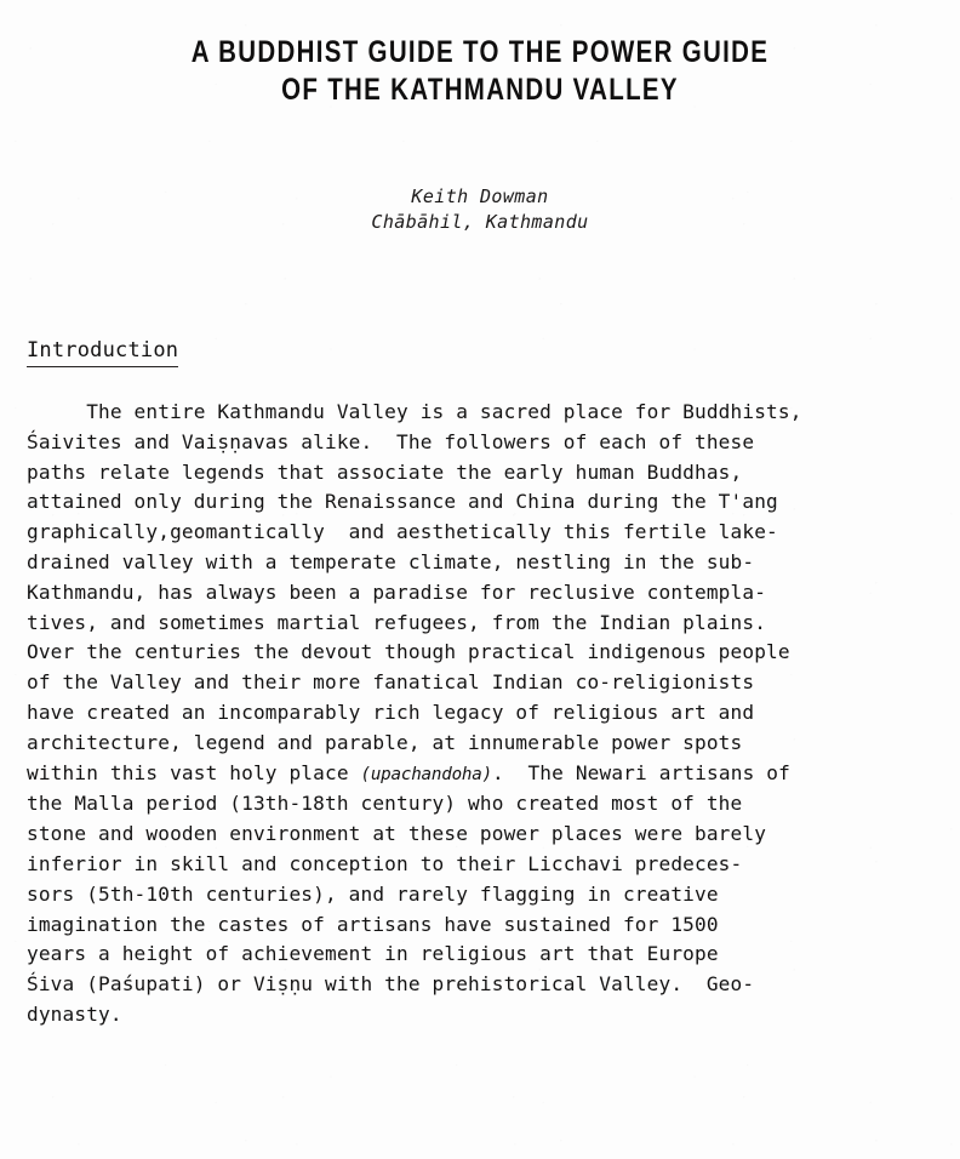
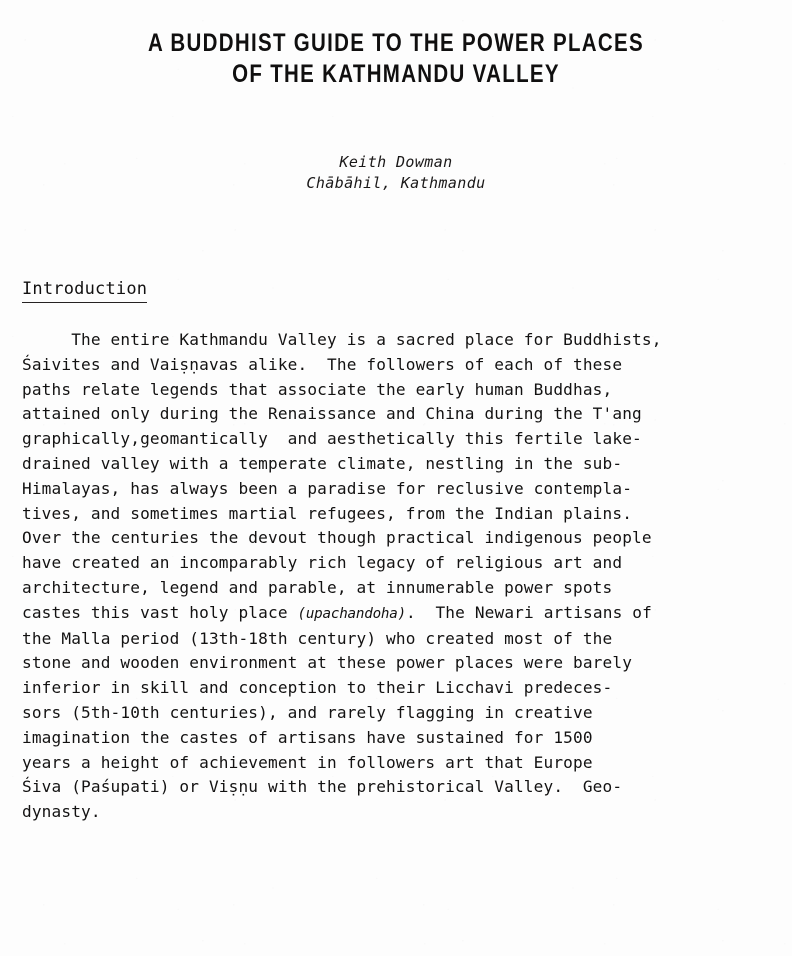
- A BUDDHIST GUIDE TO THE POWER GUIDE
+ A BUDDHIST GUIDE TO THE POWER PLACES
  OF THE KATHMANDU VALLEY
  Keith Dowman
  Chābāhil, Kathmandu
  Introduction
  The entire Kathmandu Valley is a sacred place for Buddhists,
  Śaivites and Vaiṣṇavas alike. The followers of each of these
  paths relate legends that associate the early human Buddhas,
  attained only during the Renaissance and China during the T'ang
  graphically,geomantically and aesthetically this fertile lake-
  drained valley with a temperate climate, nestling in the sub-
- Kathmandu, has always been a paradise for reclusive contempla-
+ Himalayas, has always been a paradise for reclusive contempla-
  tives, and sometimes martial refugees, from the Indian plains.
  Over the centuries the devout though practical indigenous people
- of the Valley and their more fanatical Indian co-religionists
  have created an incomparably rich legacy of religious art and
  architecture, legend and parable, at innumerable power spots
- within this vast holy place (upachandoha). The Newari artisans of
+ castes this vast holy place (upachandoha). The Newari artisans of
  the Malla period (13th-18th century) who created most of the
  stone and wooden environment at these power places were barely
  inferior in skill and conception to their Licchavi predeces-
  sors (5th-10th centuries), and rarely flagging in creative
  imagination the castes of artisans have sustained for 1500
- years a height of achievement in religious art that Europe
+ years a height of achievement in followers art that Europe
  Śiva (Paśupati) or Viṣṇu with the prehistorical Valley. Geo-
  dynasty.
